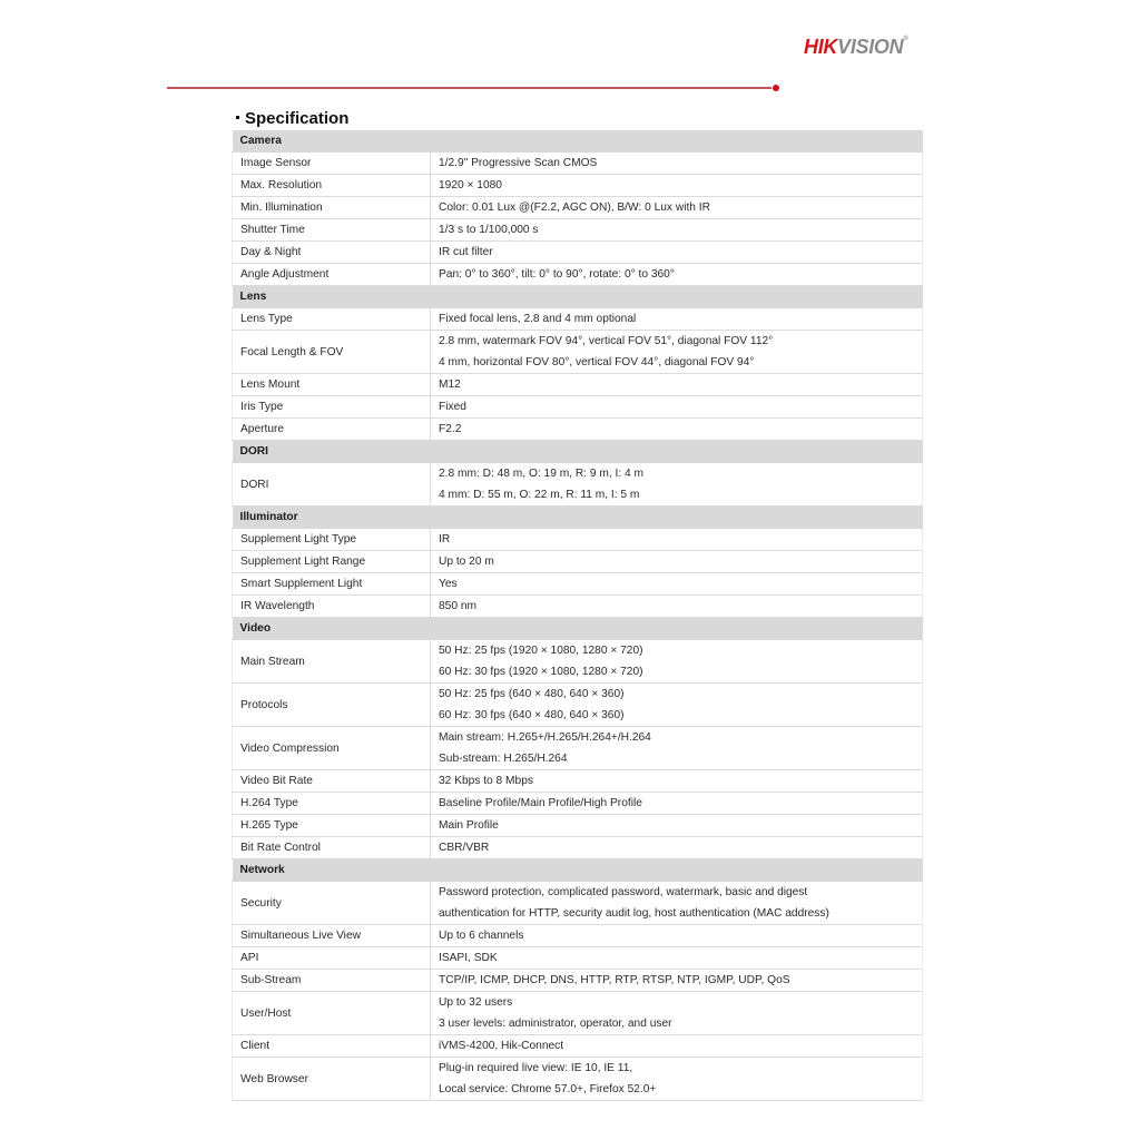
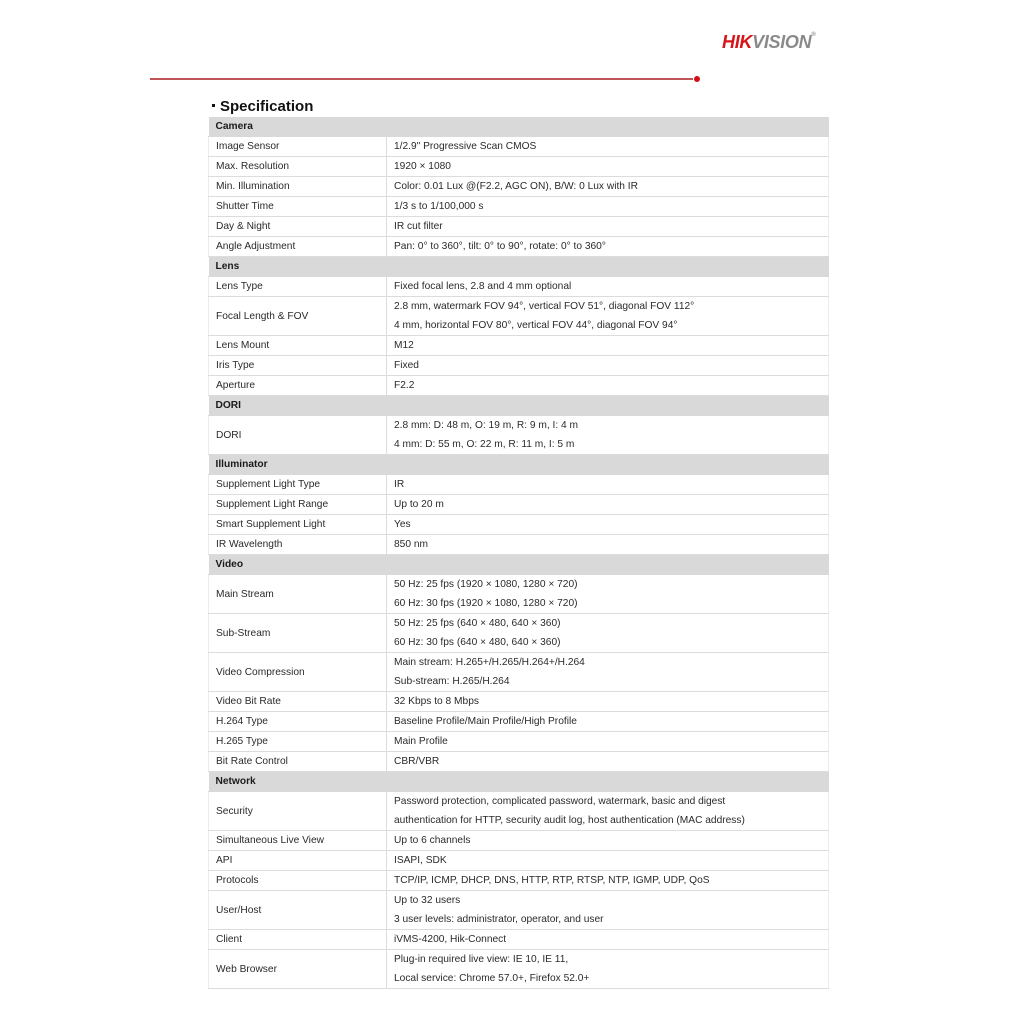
  HIKVISION
  Specification
  Camera
  Image Sensor	1/2.9" Progressive Scan CMOS
  Max. Resolution	1920 × 1080
  Min. Illumination	Color: 0.01 Lux @(F2.2, AGC ON), B/W: 0 Lux with IR
  Shutter Time	1/3 s to 1/100,000 s
  Day & Night	IR cut filter
  Angle Adjustment	Pan: 0° to 360°, tilt: 0° to 90°, rotate: 0° to 360°
  Lens
  Lens Type	Fixed focal lens, 2.8 and 4 mm optional
  Focal Length & FOV	2.8 mm, watermark FOV 94°, vertical FOV 51°, diagonal FOV 112°4 mm, horizontal FOV 80°, vertical FOV 44°, diagonal FOV 94°
  Lens Mount	M12
  Iris Type	Fixed
  Aperture	F2.2
  DORI
  DORI	2.8 mm: D: 48 m, O: 19 m, R: 9 m, I: 4 m4 mm: D: 55 m, O: 22 m, R: 11 m, I: 5 m
  Illuminator
  Supplement Light Type	IR
  Supplement Light Range	Up to 20 m
  Smart Supplement Light	Yes
  IR Wavelength	850 nm
  Video
  Main Stream	50 Hz: 25 fps (1920 × 1080, 1280 × 720)60 Hz: 30 fps (1920 × 1080, 1280 × 720)
- Protocols	50 Hz: 25 fps (640 × 480, 640 × 360)60 Hz: 30 fps (640 × 480, 640 × 360)
+ Sub-Stream	50 Hz: 25 fps (640 × 480, 640 × 360)60 Hz: 30 fps (640 × 480, 640 × 360)
  Video Compression	Main stream: H.265+/H.265/H.264+/H.264Sub-stream: H.265/H.264
  Video Bit Rate	32 Kbps to 8 Mbps
  H.264 Type	Baseline Profile/Main Profile/High Profile
  H.265 Type	Main Profile
  Bit Rate Control	CBR/VBR
  Network
  Security	Password protection, complicated password, watermark, basic and digestauthentication for HTTP, security audit log, host authentication (MAC address)
  Simultaneous Live View	Up to 6 channels
  API	ISAPI, SDK
- Sub-Stream	TCP/IP, ICMP, DHCP, DNS, HTTP, RTP, RTSP, NTP, IGMP, UDP, QoS
+ Protocols	TCP/IP, ICMP, DHCP, DNS, HTTP, RTP, RTSP, NTP, IGMP, UDP, QoS
  User/Host	Up to 32 users3 user levels: administrator, operator, and user
  Client	iVMS-4200, Hik-Connect
  Web Browser	Plug-in required live view: IE 10, IE 11,Local service: Chrome 57.0+, Firefox 52.0+
